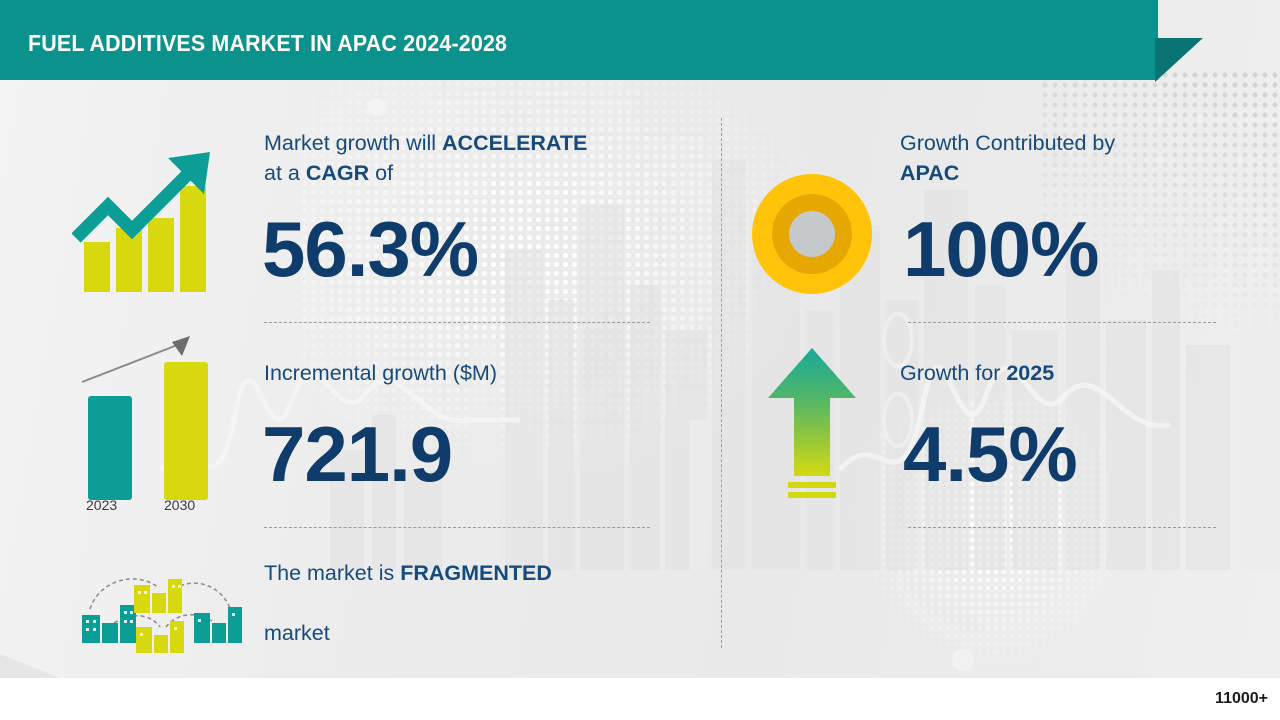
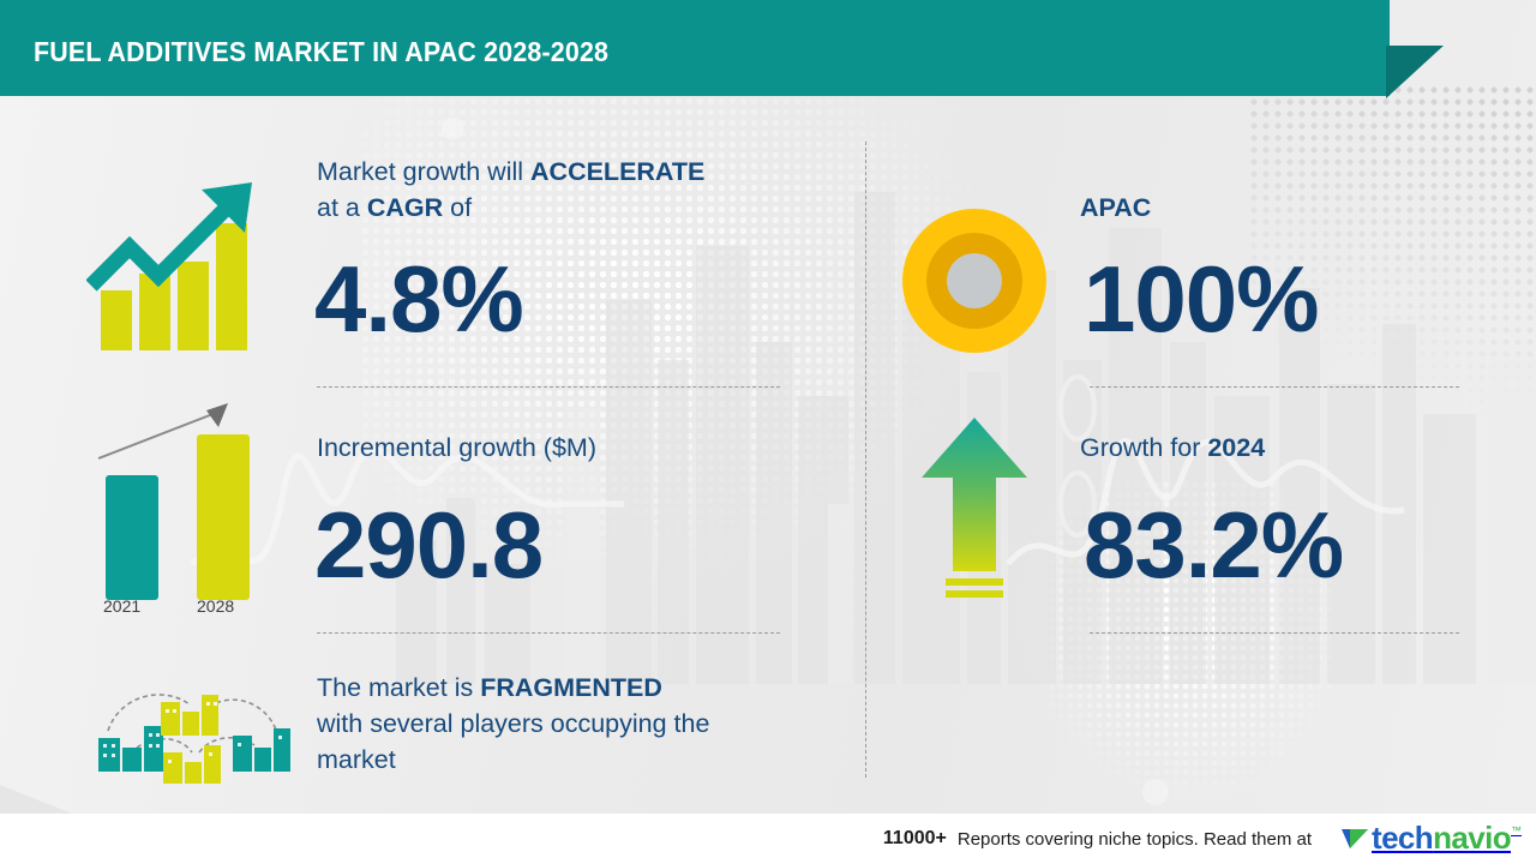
- FUEL ADDITIVES MARKET IN APAC 2024-2028
+ FUEL ADDITIVES MARKET IN APAC 2028-2028
  Market growth will ACCELERATE
  at a CAGR of
- 56.3%
+ 4.8%
- 2023
+ 2021
- 2030
+ 2028
  Incremental growth ($M)
- 721.9
+ 290.8
  The market is FRAGMENTED
+ with several players occupying the
  market
- Growth Contributed by
  APAC
  100%
- Growth for 2025
+ Growth for 2024
- 4.5%
+ 83.2%
  11000+
+ Reports covering niche topics. Read them at
+ technavio
+ ™
